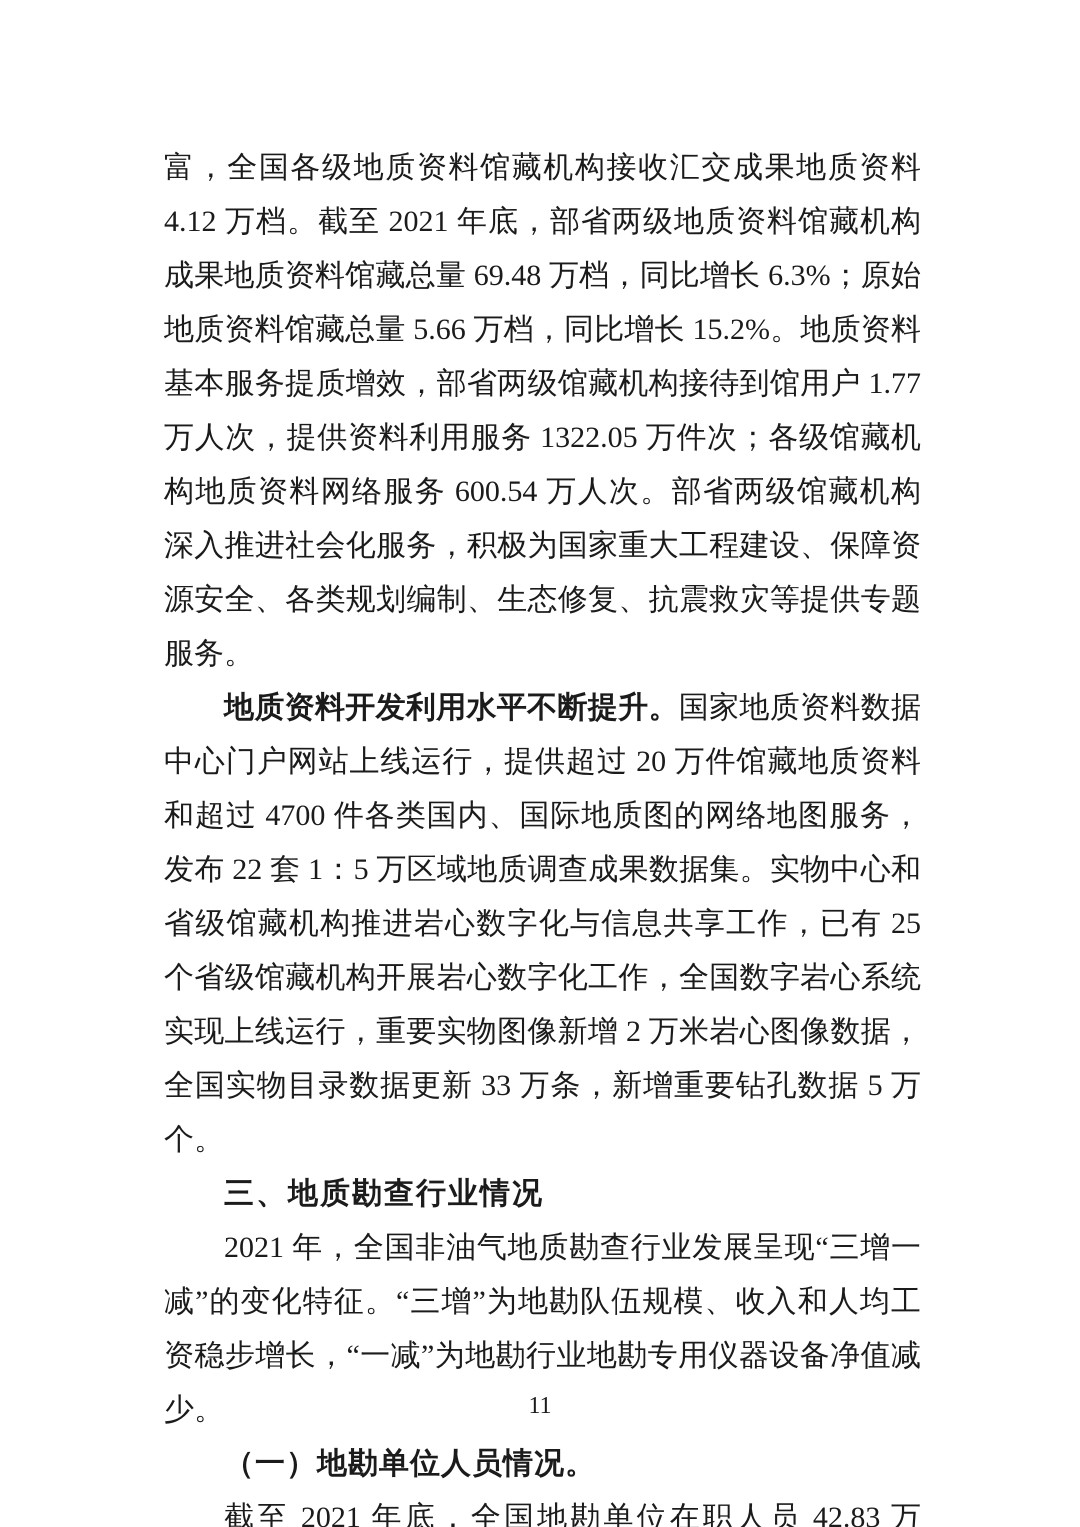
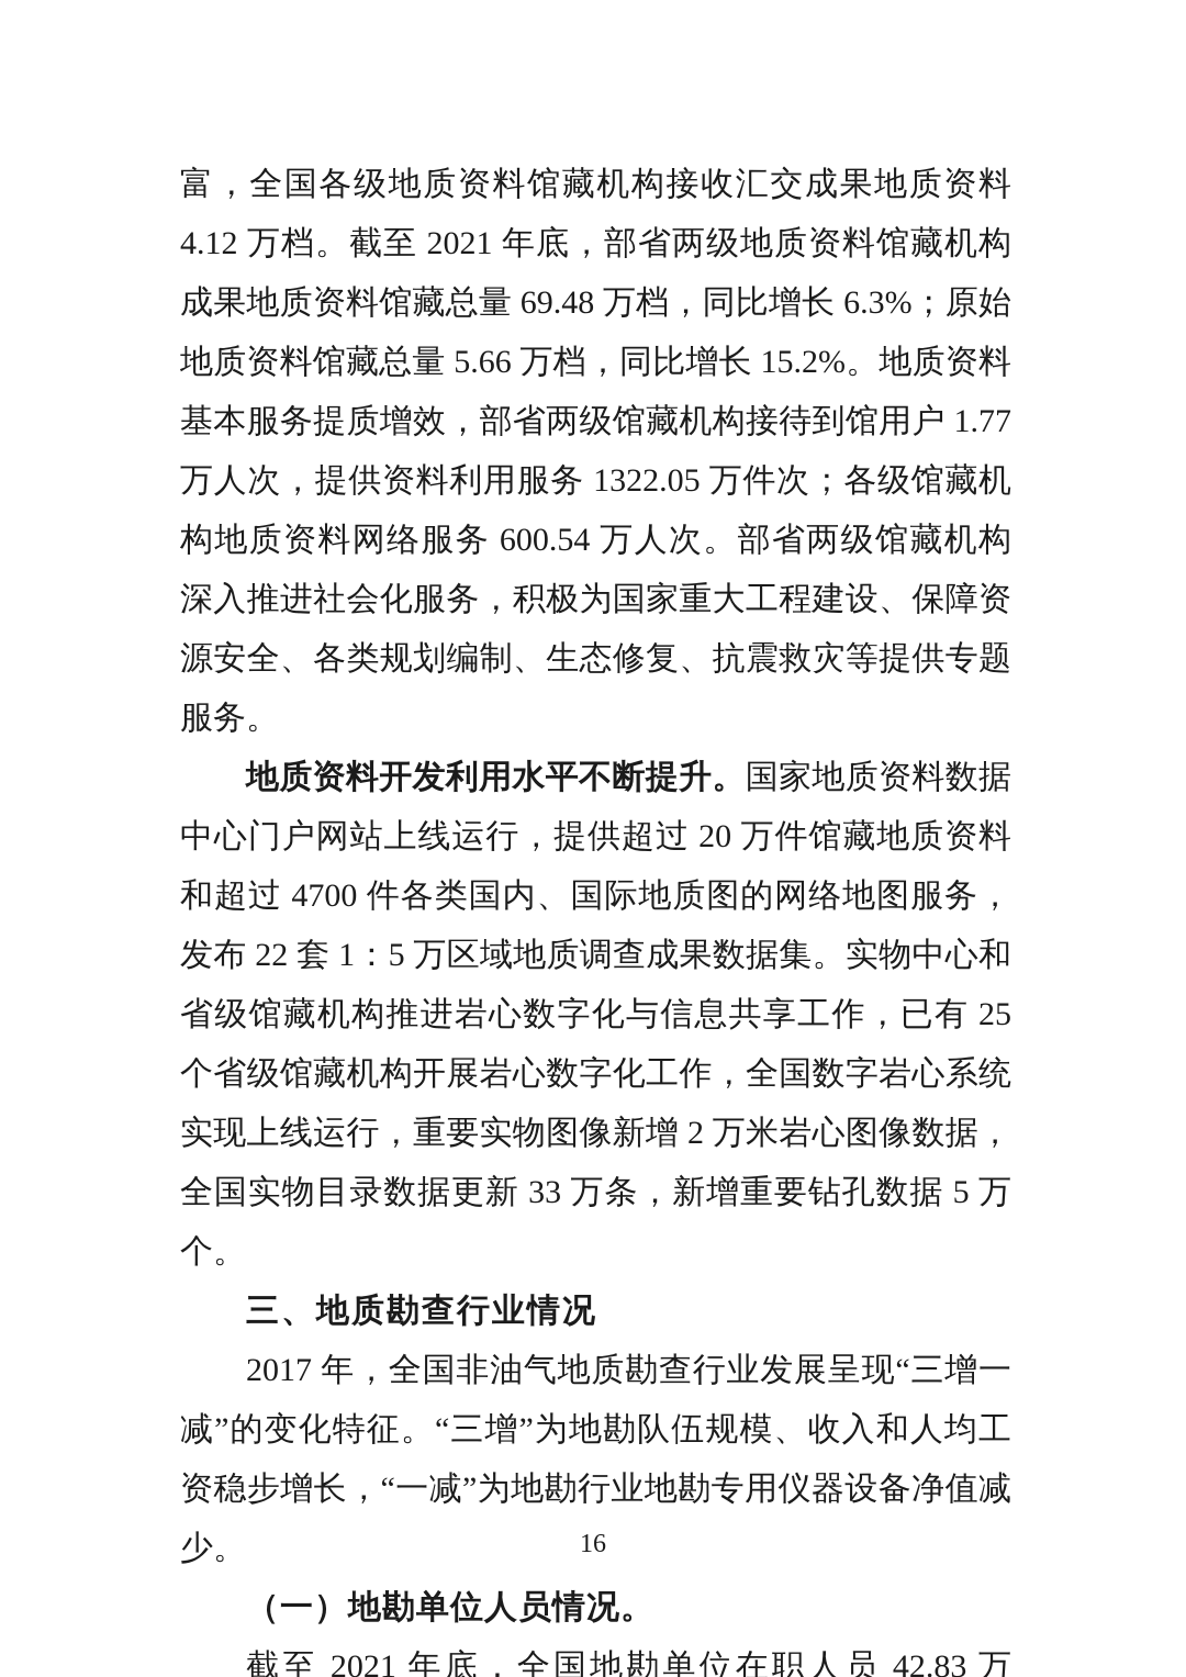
  富，全国各级地质资料馆藏机构接收汇交成果地质资料 4.12 万档。截至 2021 年底，部省两级地质资料馆藏机构成果地质资料馆藏总量 69.48 万档，同比增长 6.3%；原始地质资料馆藏总量 5.66 万档，同比增长 15.2%。地质资料基本服务提质增效，部省两级馆藏机构接待到馆用户 1.77 万人次，提供资料利用服务 1322.05 万件次；各级馆藏机构地质资料网络服务 600.54 万人次。部省两级馆藏机构深入推进社会化服务，积极为国家重大工程建设、保障资源安全、各类规划编制、生态修复、抗震救灾等提供专题服务。
  地质资料开发利用水平不断提升。国家地质资料数据中心门户网站上线运行，提供超过 20 万件馆藏地质资料和超过 4700 件各类国内、国际地质图的网络地图服务，发布 22 套 1：5 万区域地质调查成果数据集。实物中心和省级馆藏机构推进岩心数字化与信息共享工作，已有 25 个省级馆藏机构开展岩心数字化工作，全国数字岩心系统实现上线运行，重要实物图像新增 2 万米岩心图像数据，全国实物目录数据更新 33 万条，新增重要钻孔数据 5 万个。
  三、地质勘查行业情况
- 2021 年，全国非油气地质勘查行业发展呈现“三增一减”的变化特征。“三增”为地勘队伍规模、收入和人均工资稳步增长，“一减”为地勘行业地勘专用仪器设备净值减少。
+ 2017 年，全国非油气地质勘查行业发展呈现“三增一减”的变化特征。“三增”为地勘队伍规模、收入和人均工资稳步增长，“一减”为地勘行业地勘专用仪器设备净值减少。
  （一）地勘单位人员情况。
  截至 2021 年底，全国地勘单位在职人员 42.83 万
- 11
+ 16
